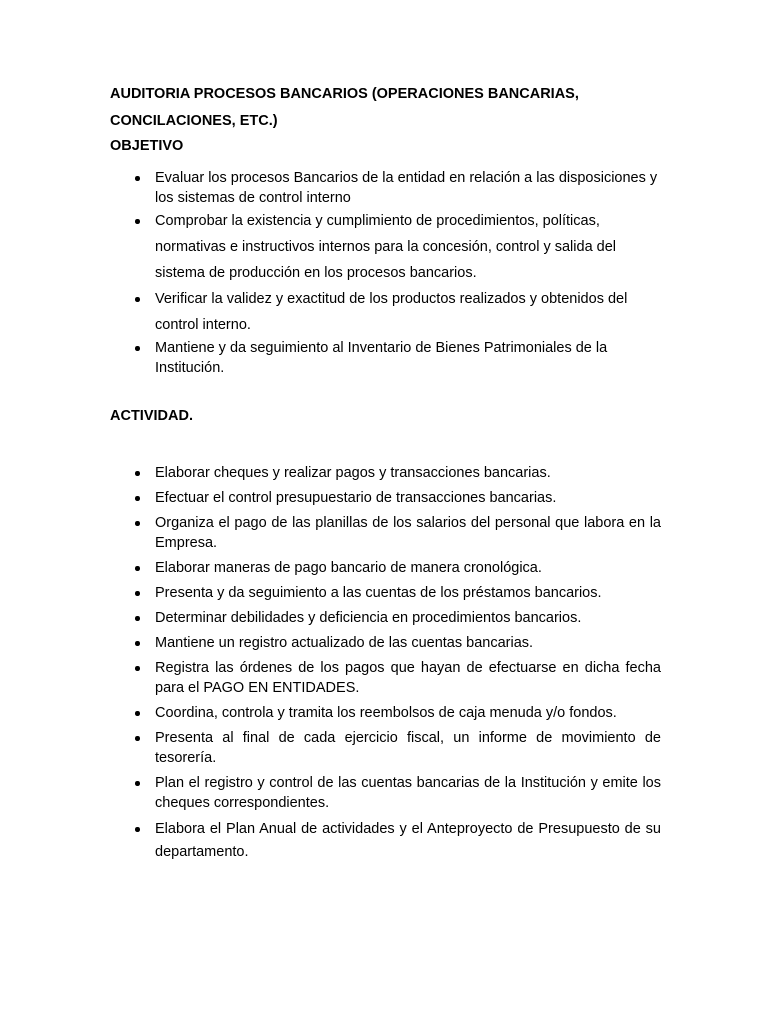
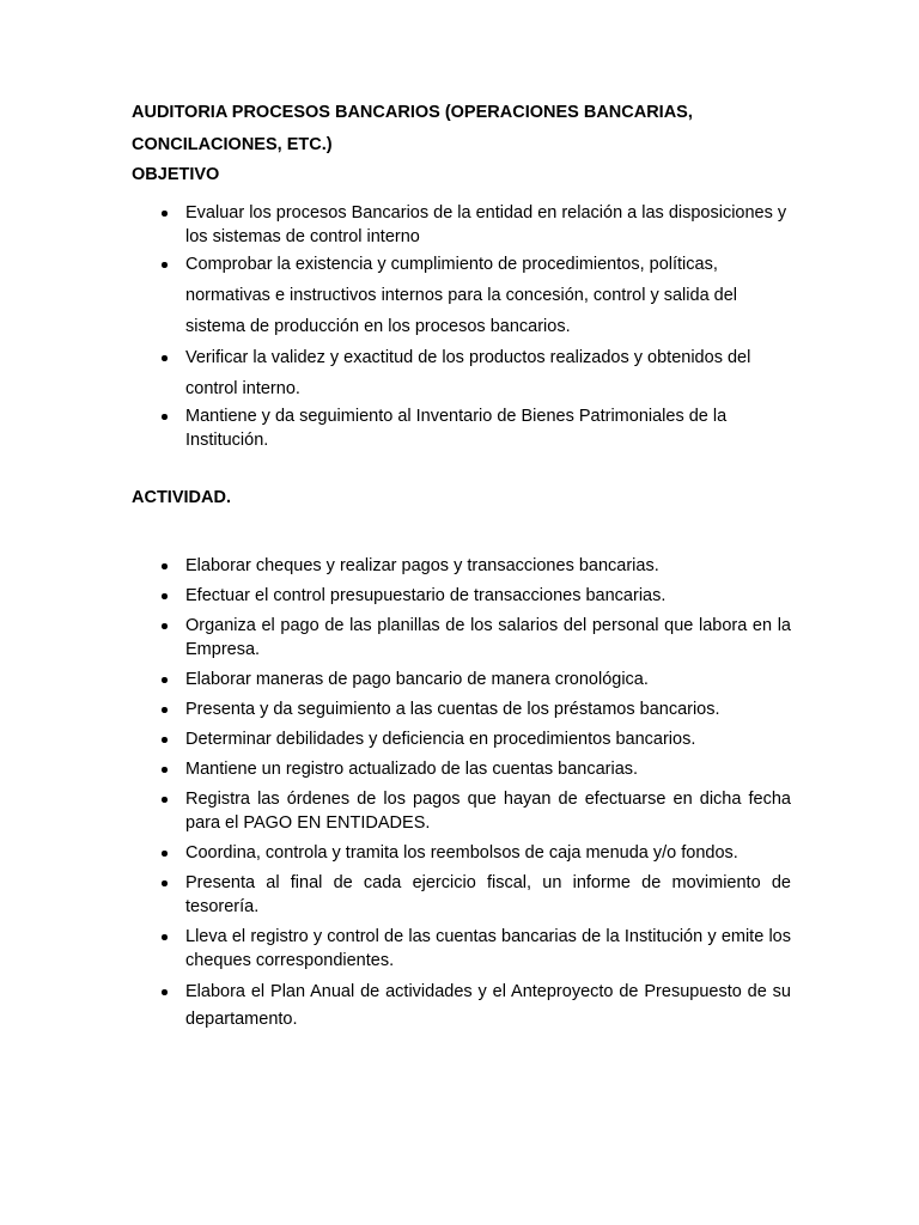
  AUDITORIA PROCESOS BANCARIOS (OPERACIONES BANCARIAS,
  CONCILACIONES, ETC.)
  OBJETIVO
  Evaluar los procesos Bancarios de la entidad en relación a las disposiciones y los sistemas de control interno
  Comprobar la existencia y cumplimiento de procedimientos, políticas, normativas e instructivos internos para la concesión, control y salida del sistema de producción en los procesos bancarios.
  Verificar la validez y exactitud de los productos realizados y obtenidos del control interno.
  Mantiene y da seguimiento al Inventario de Bienes Patrimoniales de la Institución.
  ACTIVIDAD.
  Elaborar cheques y realizar pagos y transacciones bancarias.
  Efectuar el control presupuestario de transacciones bancarias.
  Organiza el pago de las planillas de los salarios del personal que labora en la Empresa.
  Elaborar maneras de pago bancario de manera cronológica.
  Presenta y da seguimiento a las cuentas de los préstamos bancarios.
  Determinar debilidades y deficiencia en procedimientos bancarios.
  Mantiene un registro actualizado de las cuentas bancarias.
  Registra las órdenes de los pagos que hayan de efectuarse en dicha fecha para el PAGO EN ENTIDADES.
  Coordina, controla y tramita los reembolsos de caja menuda y/o fondos.
  Presenta al final de cada ejercicio fiscal, un informe de movimiento de tesorería.
- Plan el registro y control de las cuentas bancarias de la Institución y emite los cheques correspondientes.
+ Lleva el registro y control de las cuentas bancarias de la Institución y emite los cheques correspondientes.
  Elabora el Plan Anual de actividades y el Anteproyecto de Presupuesto de su departamento.
